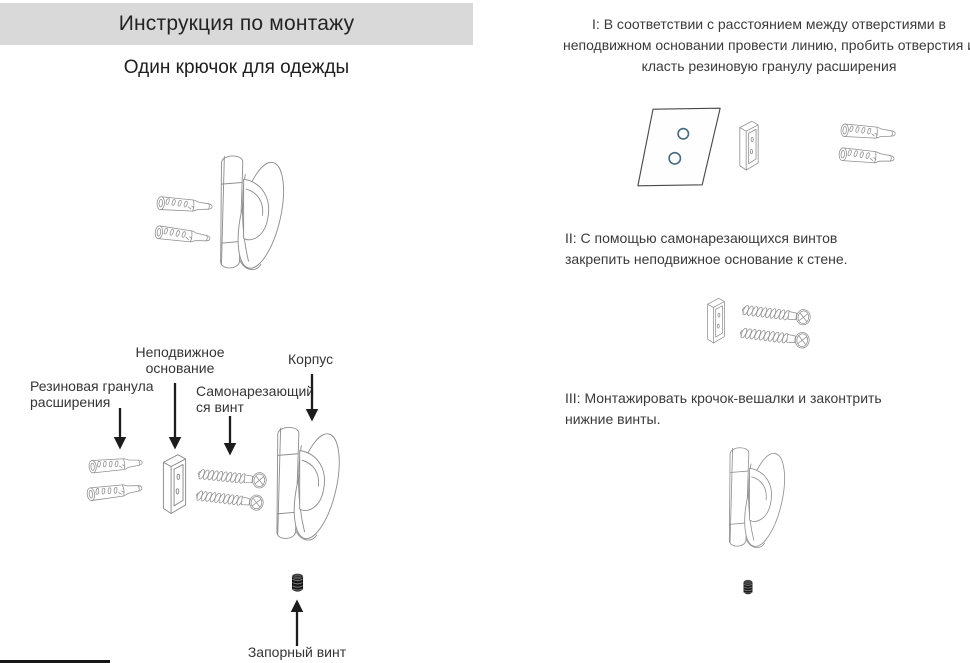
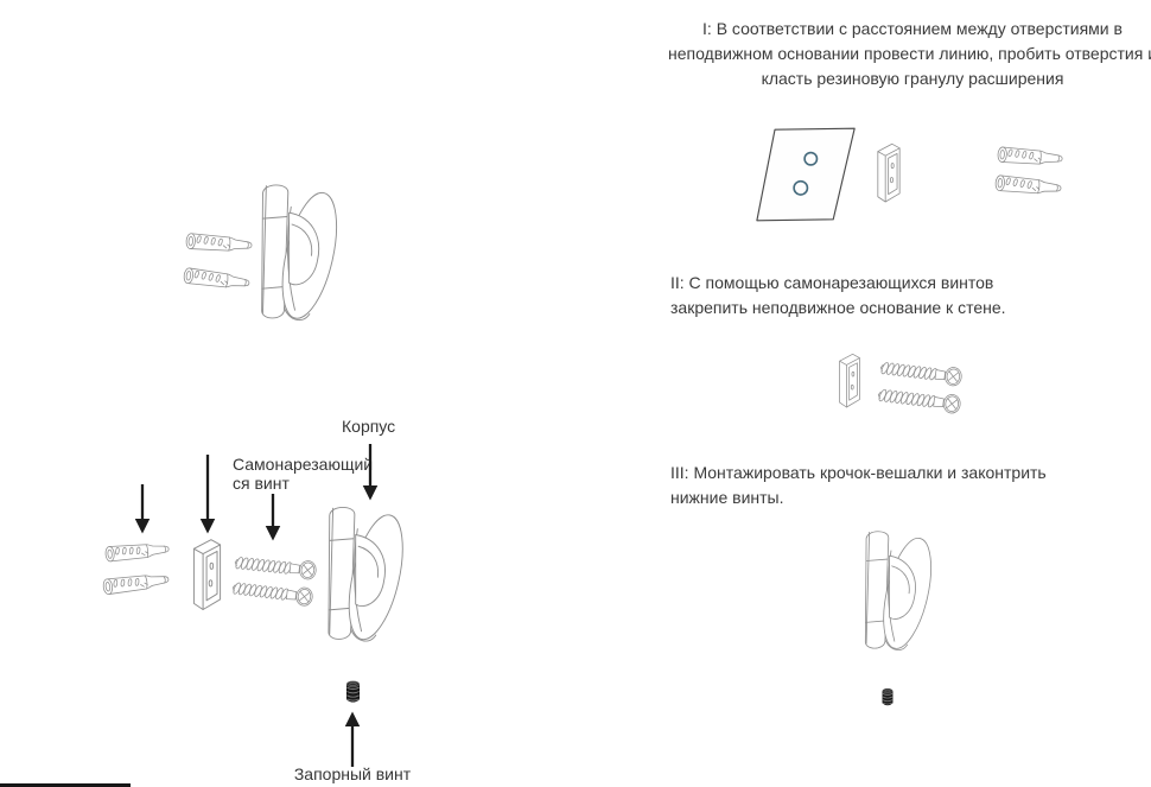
- Инструкция по монтажу
- Один крючок для одежды
- Неподвижное основание
- Резиновая гранула расширения
  Самонарезающи ся винт
  Корпус
  Запорный винт
  I: В соответствии с расстоянием между отверстиями в неподвижном основании провести линию, пробить отверстия класть резиновую гранулу расширения
  II: С помощью самонарезающихся винтов закрепить неподвижное основание к стене.
  III: Монтажировать крочок-вешалки и законтрить нижние винты.
